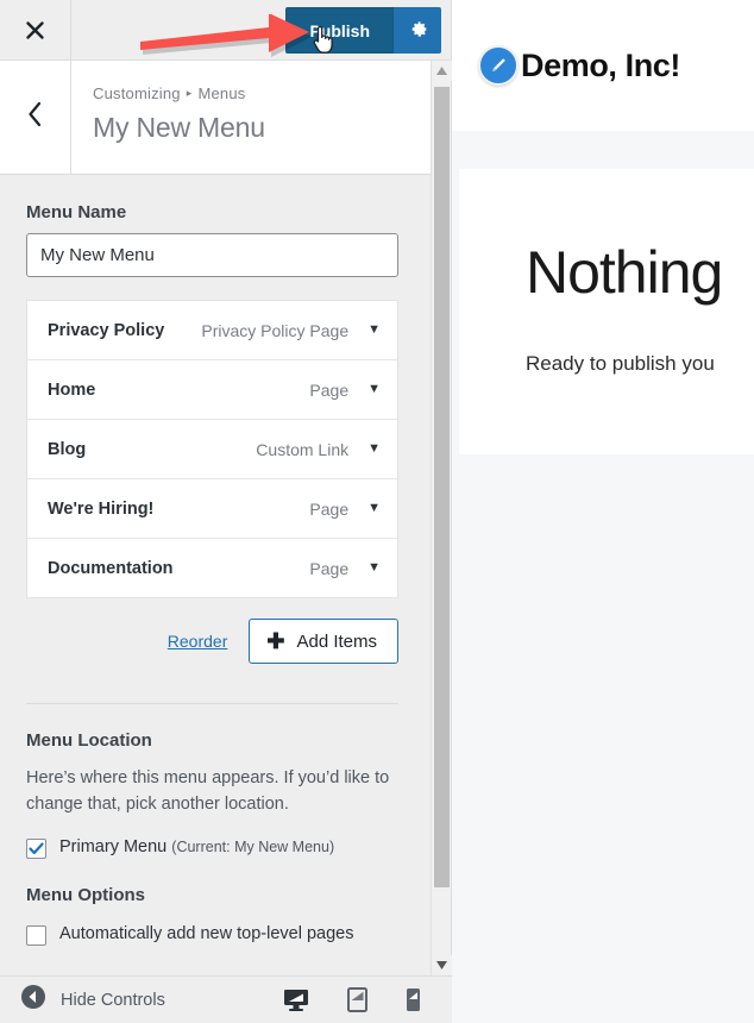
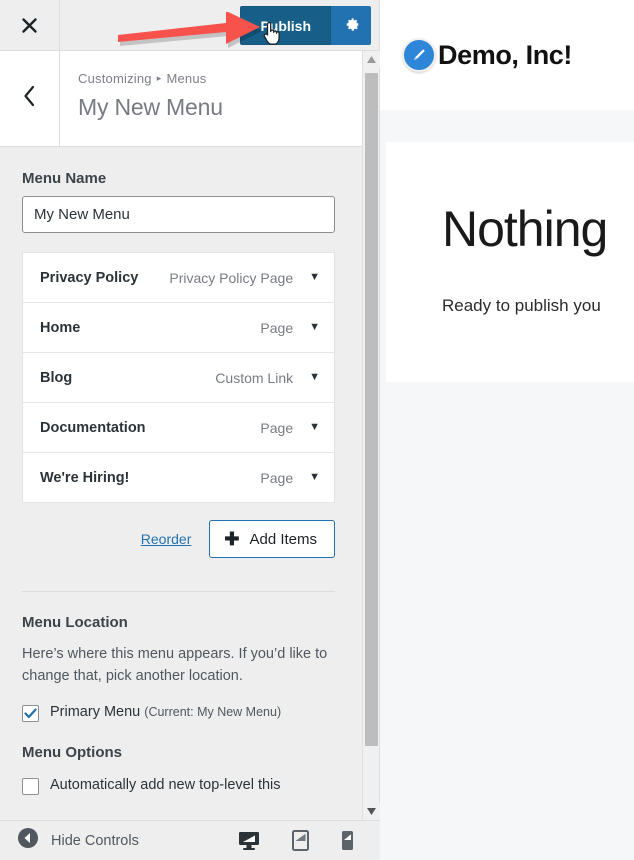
  Demo, Inc!
  Nothing
  Ready to publish you
  Publish
  Customizing ▸ Menus
  My New Menu
  Menu Name
  My New Menu
  Privacy Policy
  Privacy Policy Page
  ▼
  Home
  Page
  ▼
  Blog
  Custom Link
  ▼
- We're Hiring!
+ Documentation
  Page
  ▼
- Documentation
+ We're Hiring!
  Page
  ▼
  Reorder
  ✚
  Add Items
  Menu Location
  Here’s where this menu appears. If you’d like to change that, pick another location.
  Primary Menu (Current: My New Menu)
  Menu Options
- Automatically add new top-level pages
+ Automatically add new top-level this
  Hide Controls
